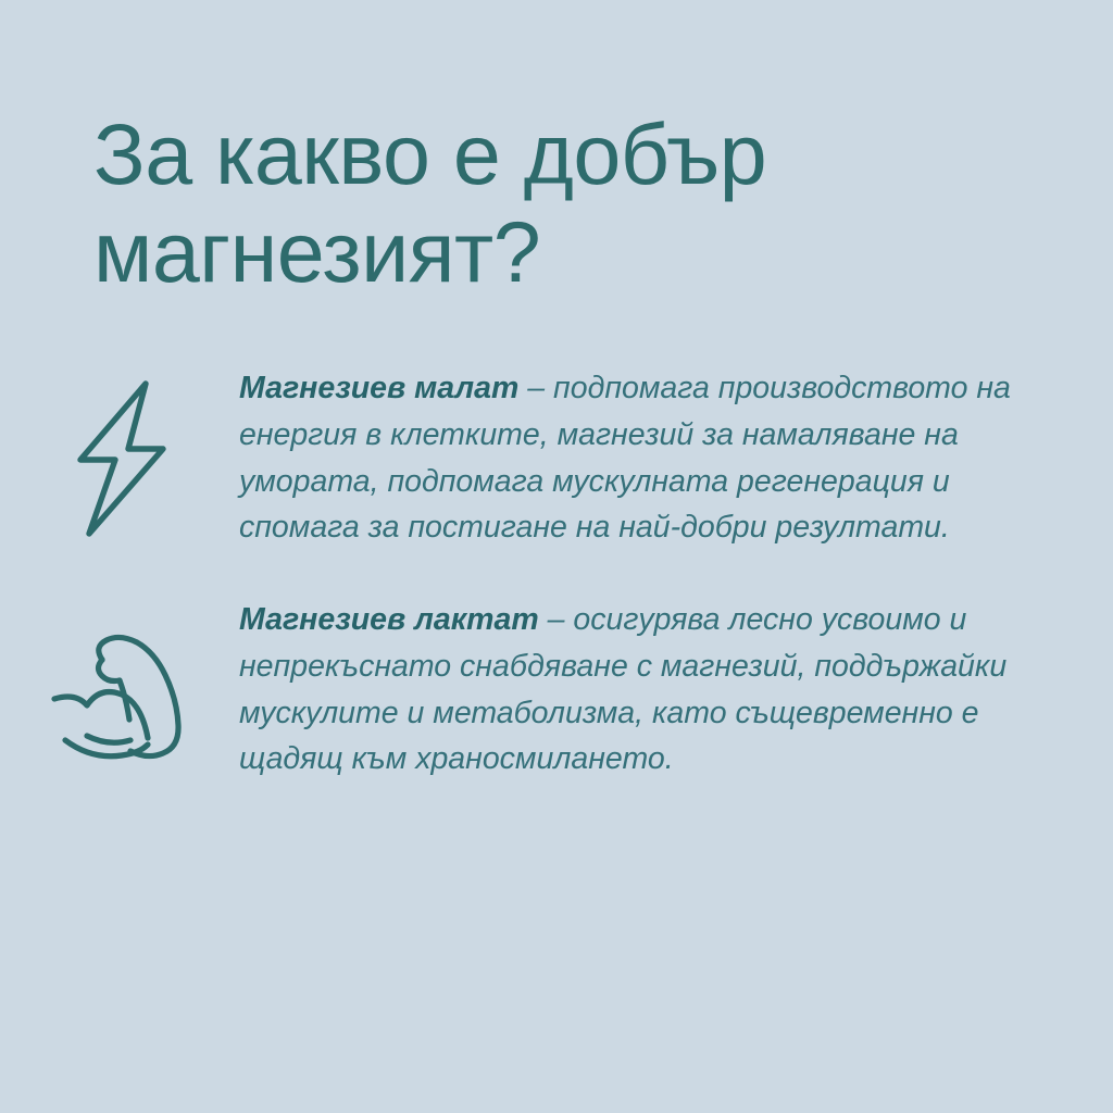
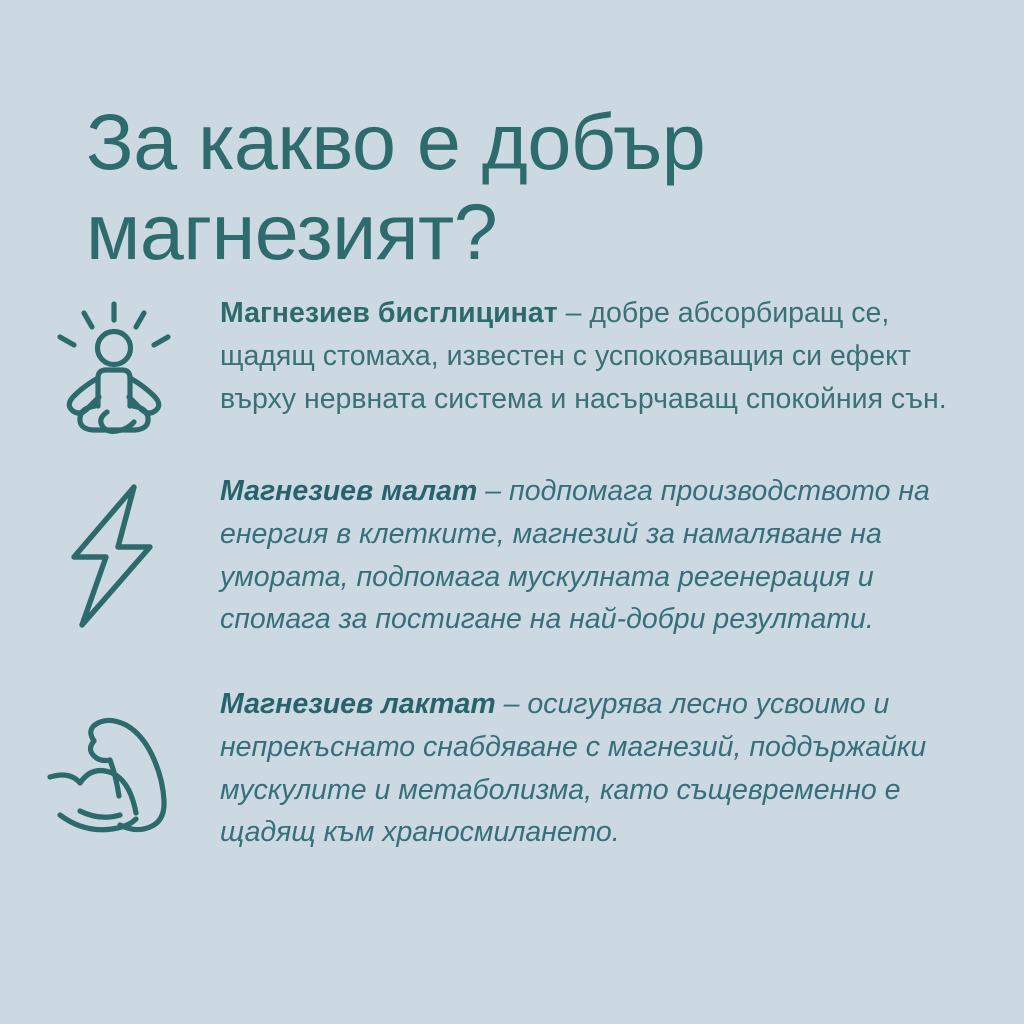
  За какво е добър
  магнезият?
+ Магнезиев бисглицинат – добре абсорбиращ се, щадящ стомаха, известен с успокояващия си ефект върху нервната система и насърчаващ спокойния сън.
  Магнезиев малат – подпомага производството на енергия в клетките, магнезий за намаляване на умората, подпомага мускулната регенерация и спомага за постигане на най-добри резултати.
  Магнезиев лактат – осигурява лесно усвоимо и непрекъснато снабдяване с магнезий, поддържайки мускулите и метаболизма, като същевременно е щадящ към храносмилането.
